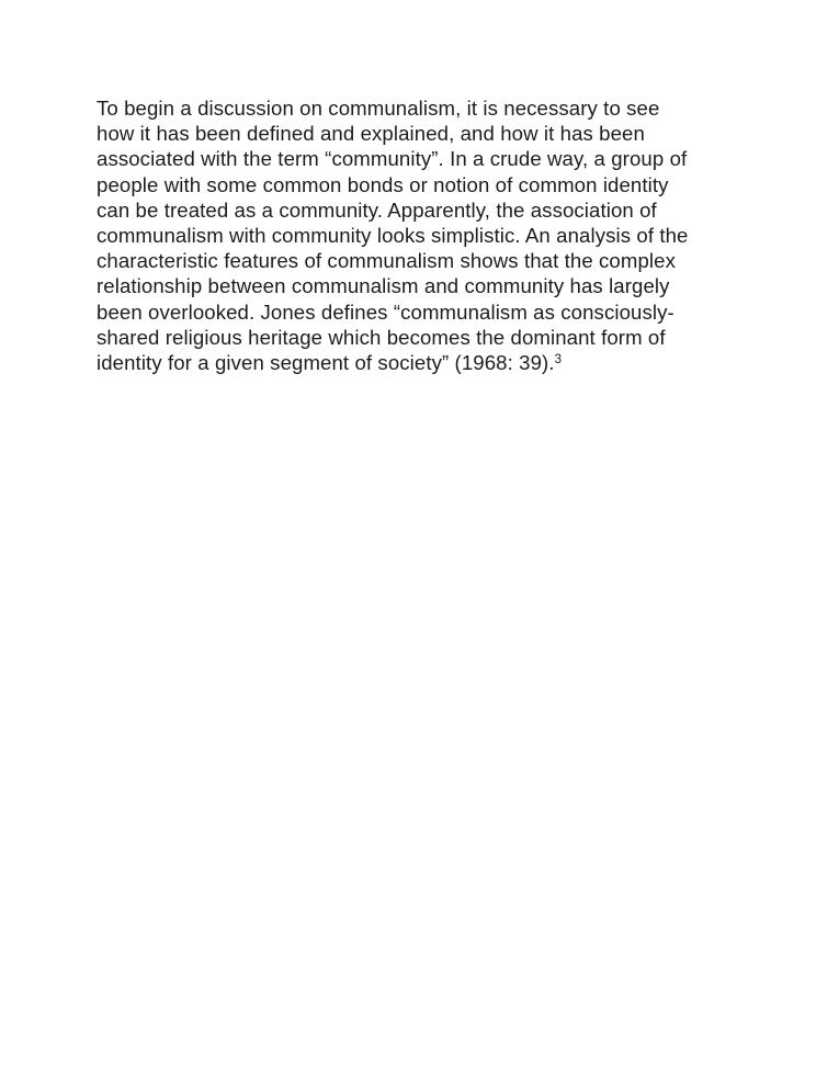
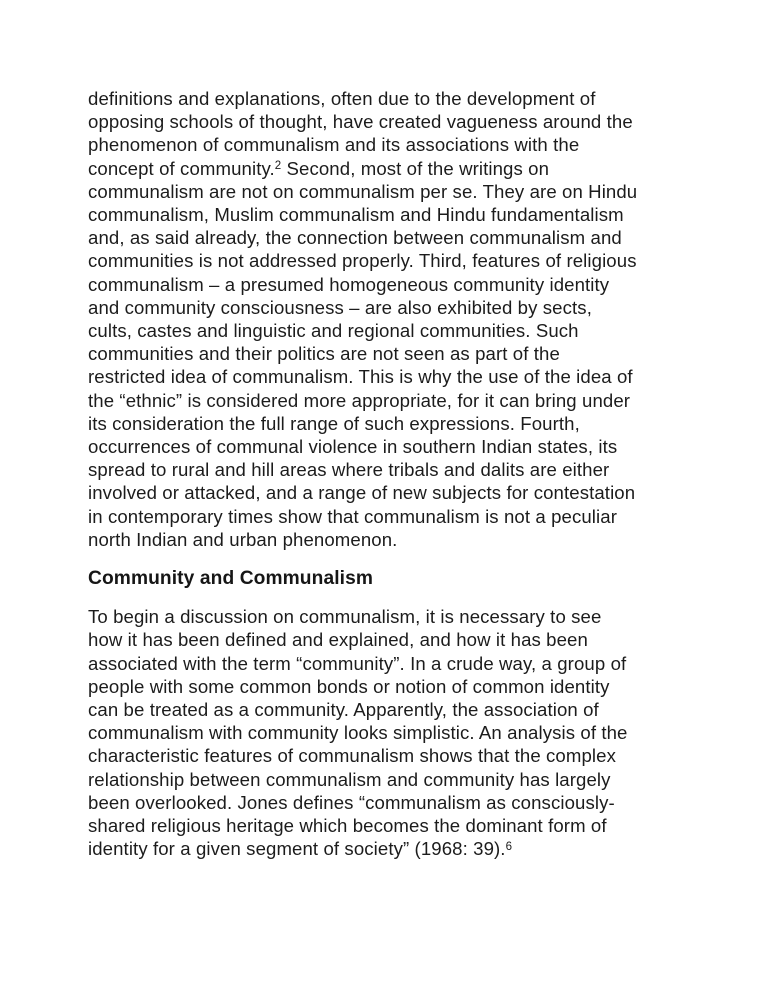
+ definitions and explanations, often due to the development of
+ opposing schools of thought, have created vagueness around the
+ phenomenon of communalism and its associations with the
+ concept of community.2 Second, most of the writings on
+ communalism are not on communalism per se. They are on Hindu
+ communalism, Muslim communalism and Hindu fundamentalism
+ and, as said already, the connection between communalism and
+ communities is not addressed properly. Third, features of religious
+ communalism – a presumed homogeneous community identity
+ and community consciousness – are also exhibited by sects,
+ cults, castes and linguistic and regional communities. Such
+ communities and their politics are not seen as part of the
+ restricted idea of communalism. This is why the use of the idea of
+ the “ethnic” is considered more appropriate, for it can bring under
+ its consideration the full range of such expressions. Fourth,
+ occurrences of communal violence in southern Indian states, its
+ spread to rural and hill areas where tribals and dalits are either
+ involved or attacked, and a range of new subjects for contestation
+ in contemporary times show that communalism is not a peculiar
+ north Indian and urban phenomenon.
+ Community and Communalism
  To begin a discussion on communalism, it is necessary to see
  how it has been defined and explained, and how it has been
  associated with the term “community”. In a crude way, a group of
  people with some common bonds or notion of common identity
  can be treated as a community. Apparently, the association of
  communalism with community looks simplistic. An analysis of the
  characteristic features of communalism shows that the complex
  relationship between communalism and community has largely
  been overlooked. Jones defines “communalism as consciously-
  shared religious heritage which becomes the dominant form of
- identity for a given segment of society” (1968: 39).3
+ identity for a given segment of society” (1968: 39).6
